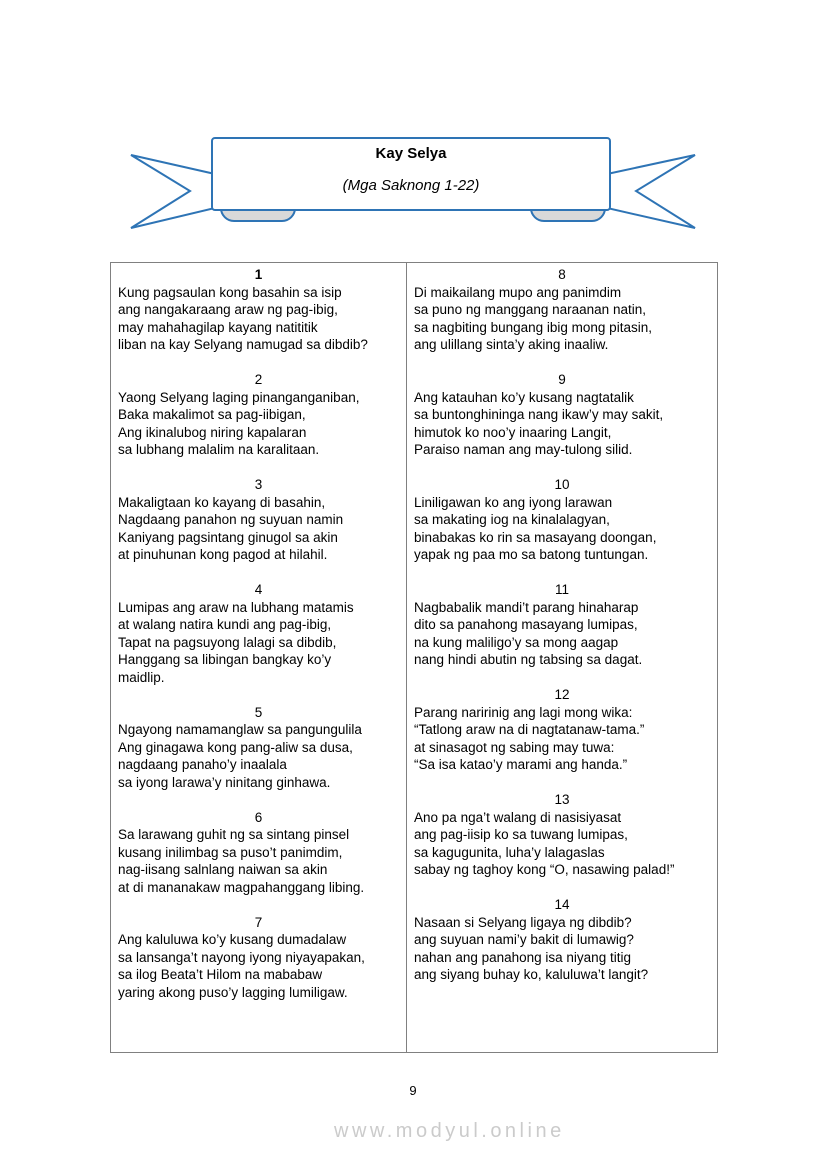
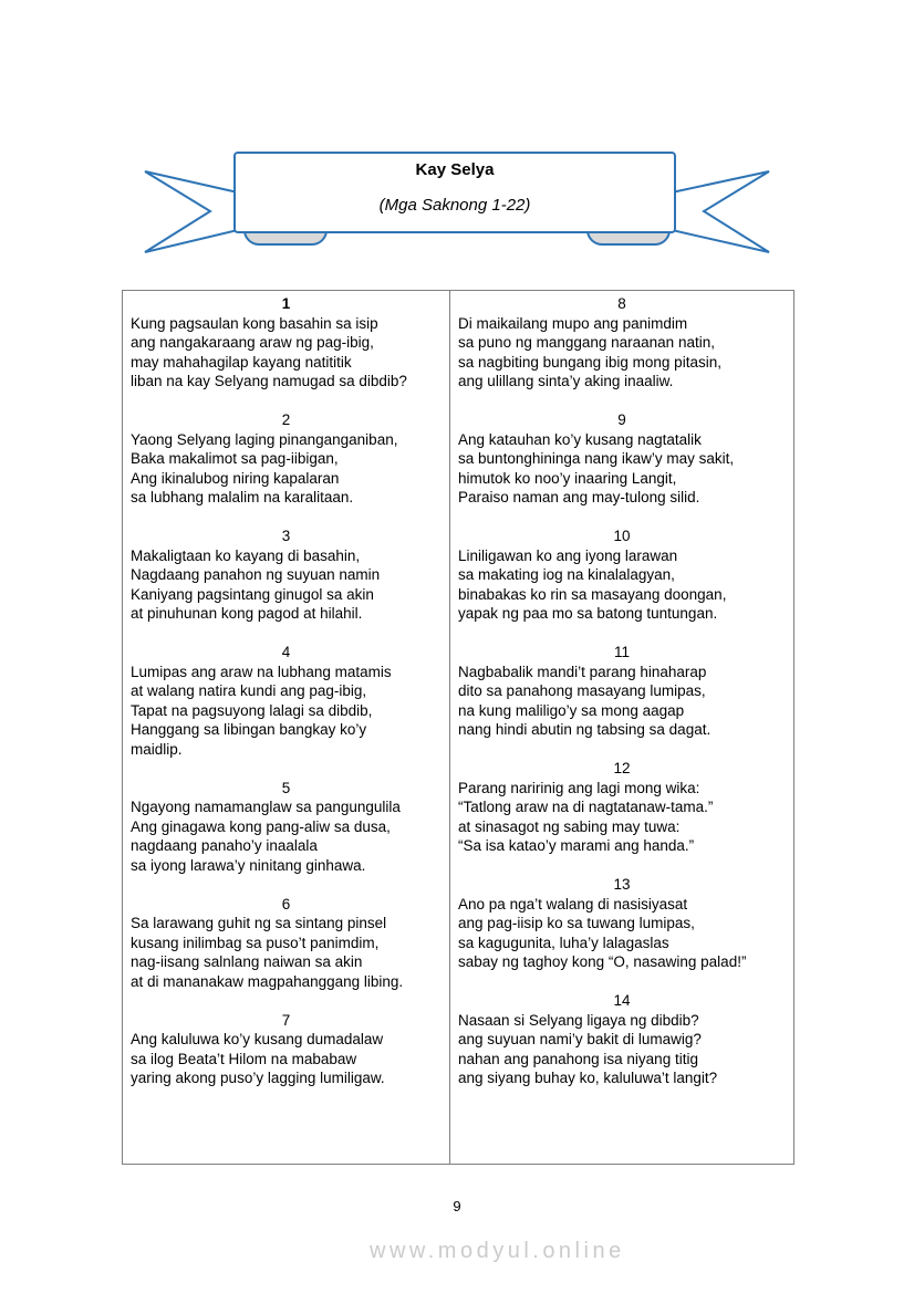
  Kay Selya
  (Mga Saknong 1-22)
  1
  Kung pagsaulan kong basahin sa isip
  ang nangakaraang araw ng pag-ibig,
  may mahahagilap kayang natititik
  liban na kay Selyang namugad sa dibdib?
  2
  Yaong Selyang laging pinanganganiban,
  Baka makalimot sa pag-iibigan,
  Ang ikinalubog niring kapalaran
  sa lubhang malalim na karalitaan.
  3
  Makaligtaan ko kayang di basahin,
  Nagdaang panahon ng suyuan namin
  Kaniyang pagsintang ginugol sa akin
  at pinuhunan kong pagod at hilahil.
  4
  Lumipas ang araw na lubhang matamis
  at walang natira kundi ang pag-ibig,
  Tapat na pagsuyong lalagi sa dibdib,
  Hanggang sa libingan bangkay ko’y
  maidlip.
  5
  Ngayong namamanglaw sa pangungulila
  Ang ginagawa kong pang-aliw sa dusa,
  nagdaang panaho’y inaalala
  sa iyong larawa’y ninitang ginhawa.
  6
  Sa larawang guhit ng sa sintang pinsel
  kusang inilimbag sa puso’t panimdim,
  nag-iisang salnlang naiwan sa akin
  at di mananakaw magpahanggang libing.
  7
  Ang kaluluwa ko’y kusang dumadalaw
- sa lansanga’t nayong iyong niyayapakan,
  sa ilog Beata’t Hilom na mababaw
  yaring akong puso’y lagging lumiligaw.
  8
  Di maikailang mupo ang panimdim
  sa puno ng manggang naraanan natin,
  sa nagbiting bungang ibig mong pitasin,
  ang ulillang sinta’y aking inaaliw.
  9
  Ang katauhan ko’y kusang nagtatalik
  sa buntonghininga nang ikaw’y may sakit,
  himutok ko noo’y inaaring Langit,
  Paraiso naman ang may-tulong silid.
  10
  Liniligawan ko ang iyong larawan
  sa makating iog na kinalalagyan,
  binabakas ko rin sa masayang doongan,
  yapak ng paa mo sa batong tuntungan.
  11
  Nagbabalik mandi’t parang hinaharap
  dito sa panahong masayang lumipas,
  na kung maliligo’y sa mong aagap
  nang hindi abutin ng tabsing sa dagat.
  12
  Parang naririnig ang lagi mong wika:
  “Tatlong araw na di nagtatanaw-tama.”
  at sinasagot ng sabing may tuwa:
  “Sa isa katao’y marami ang handa.”
  13
  Ano pa nga’t walang di nasisiyasat
  ang pag-iisip ko sa tuwang lumipas,
  sa kagugunita, luha’y lalagaslas
  sabay ng taghoy kong “O, nasawing palad!”
  14
  Nasaan si Selyang ligaya ng dibdib?
  ang suyuan nami’y bakit di lumawig?
  nahan ang panahong isa niyang titig
  ang siyang buhay ko, kaluluwa’t langit?
  9
  www.modyul.online
